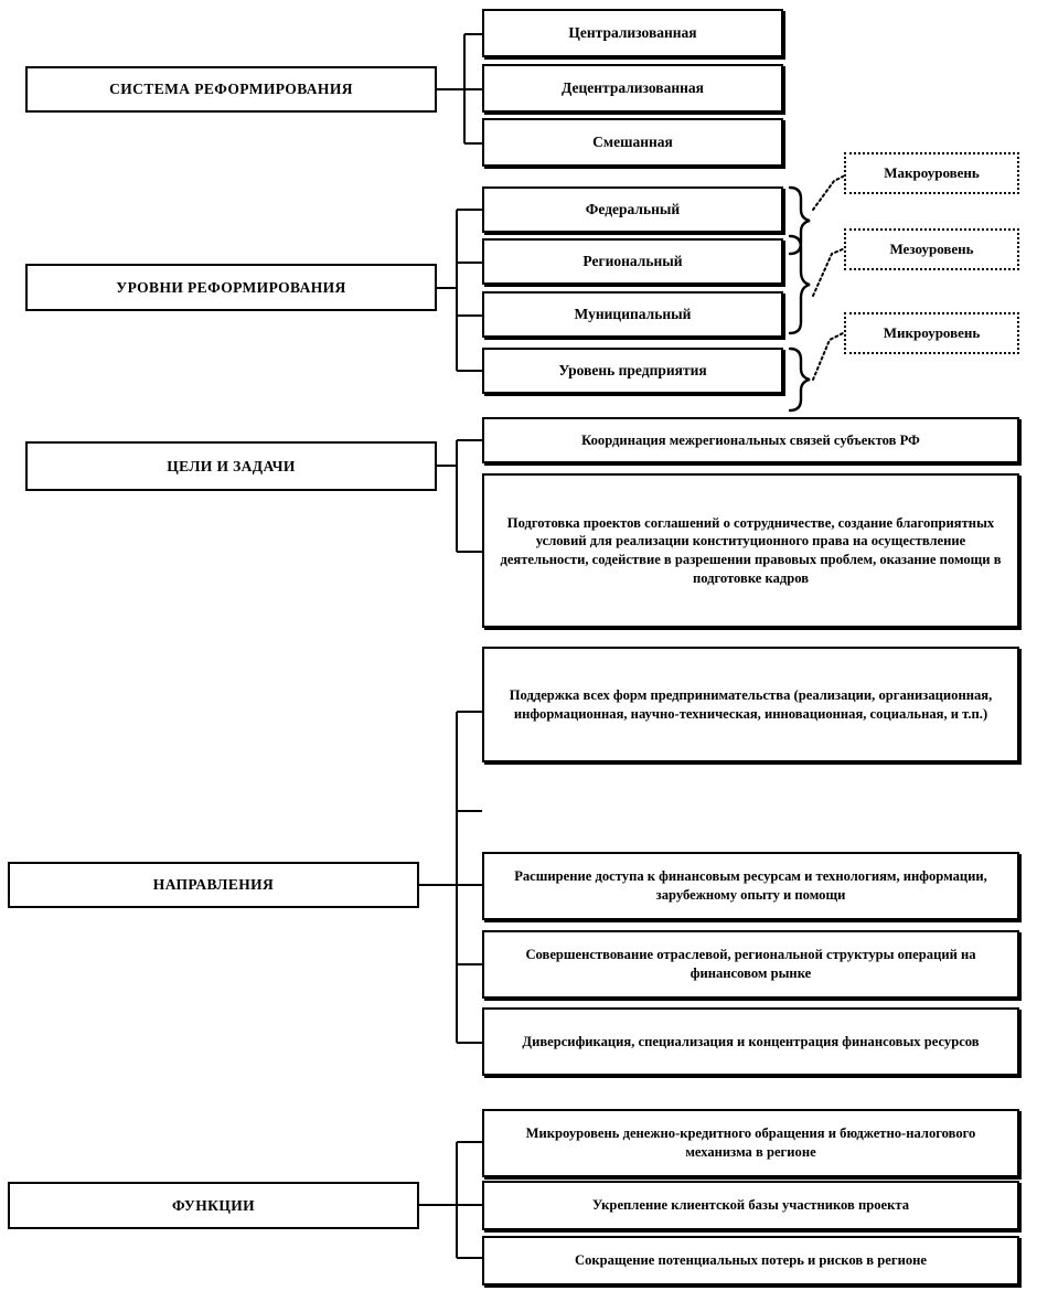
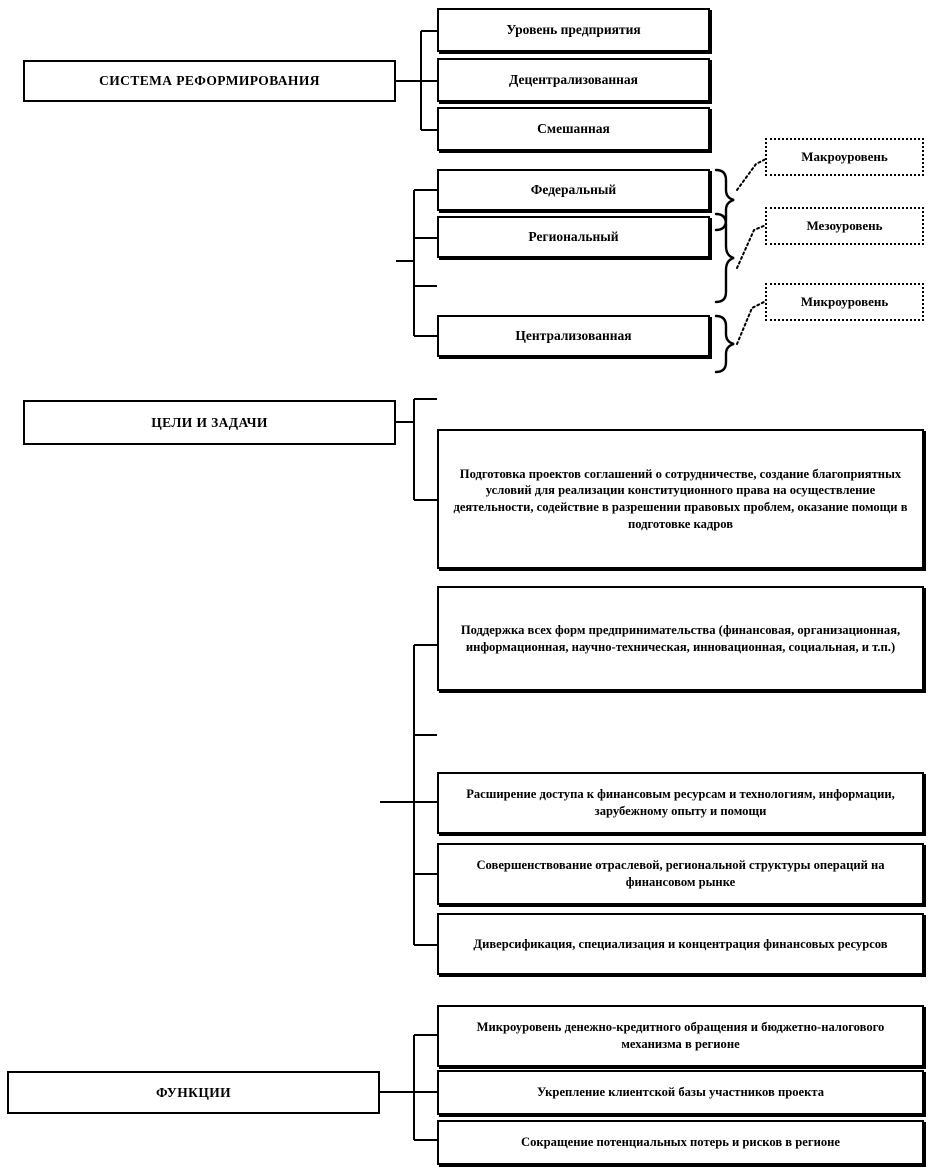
  СИСТЕМА РЕФОРМИРОВАНИЯ
- Централизованная
+ Уровень предприятия
  Децентрализованная
  Смешанная
- УРОВНИ РЕФОРМИРОВАНИЯ
  Федеральный
  Региональный
- Муниципальный
- Уровень предприятия
+ Централизованная
  Макроуровень
  Мезоуровень
  Микроуровень
  ЦЕЛИ И ЗАДАЧИ
- Координация межрегиональных связей субъектов РФ
  Подготовка проектов соглашений о сотрудничестве, создание благоприятных условий для реализации конституционного права на осуществление деятельности, содействие в разрешении правовых проблем, оказание помощи в подготовке кадров
- НАПРАВЛЕНИЯ
- Поддержка всех форм предпринимательства (реализации, организационная, информационная, научно-техническая, инновационная, социальная, и т.п.)
+ Поддержка всех форм предпринимательства (финансовая, организационная, информационная, научно-техническая, инновационная, социальная, и т.п.)
  Расширение доступа к финансовым ресурсам и технологиям, информации, зарубежному опыту и помощи
  Совершенствование отраслевой, региональной структуры операций на финансовом рынке
  Диверсификация, специализация и концентрация финансовых ресурсов
  ФУНКЦИИ
  Микроуровень денежно-кредитного обращения и бюджетно-налогового механизма в регионе
  Укрепление клиентской базы участников проекта
  Сокращение потенциальных потерь и рисков в регионе
